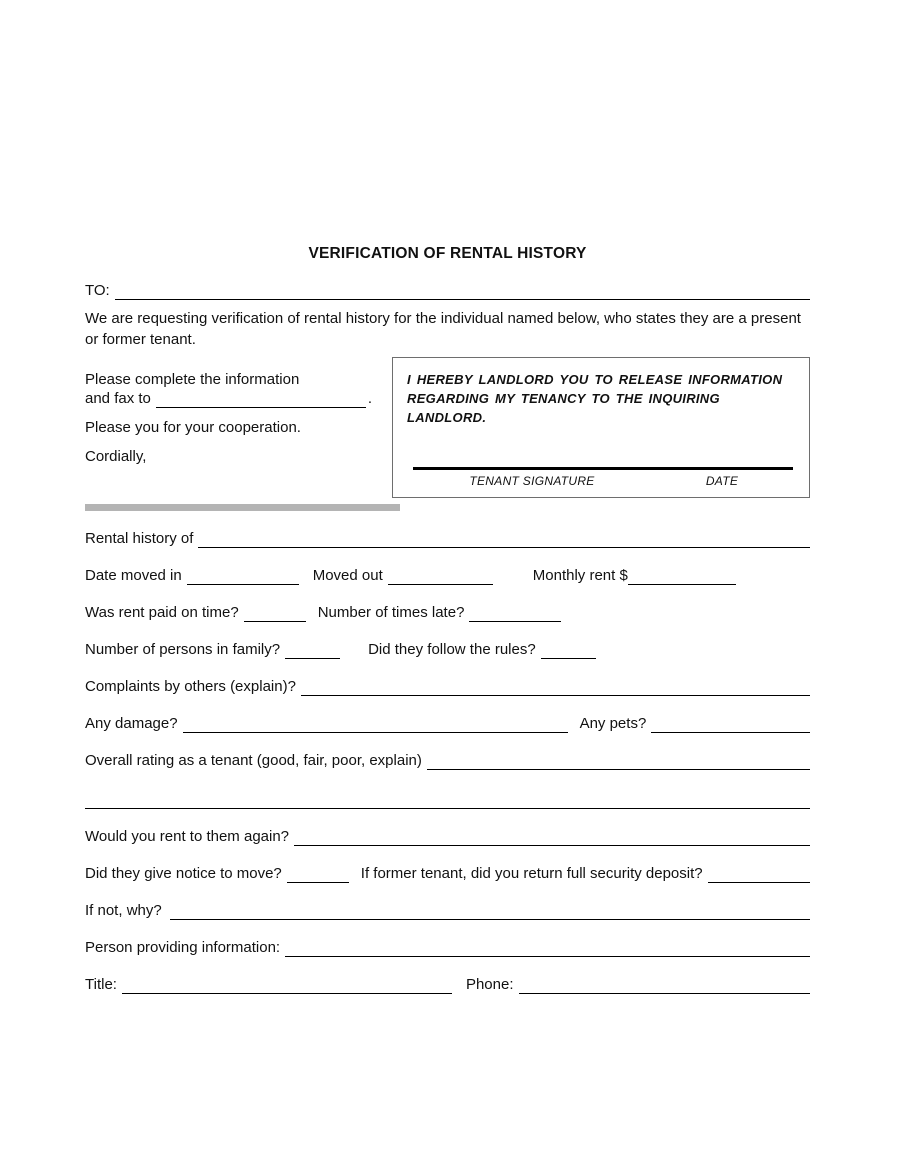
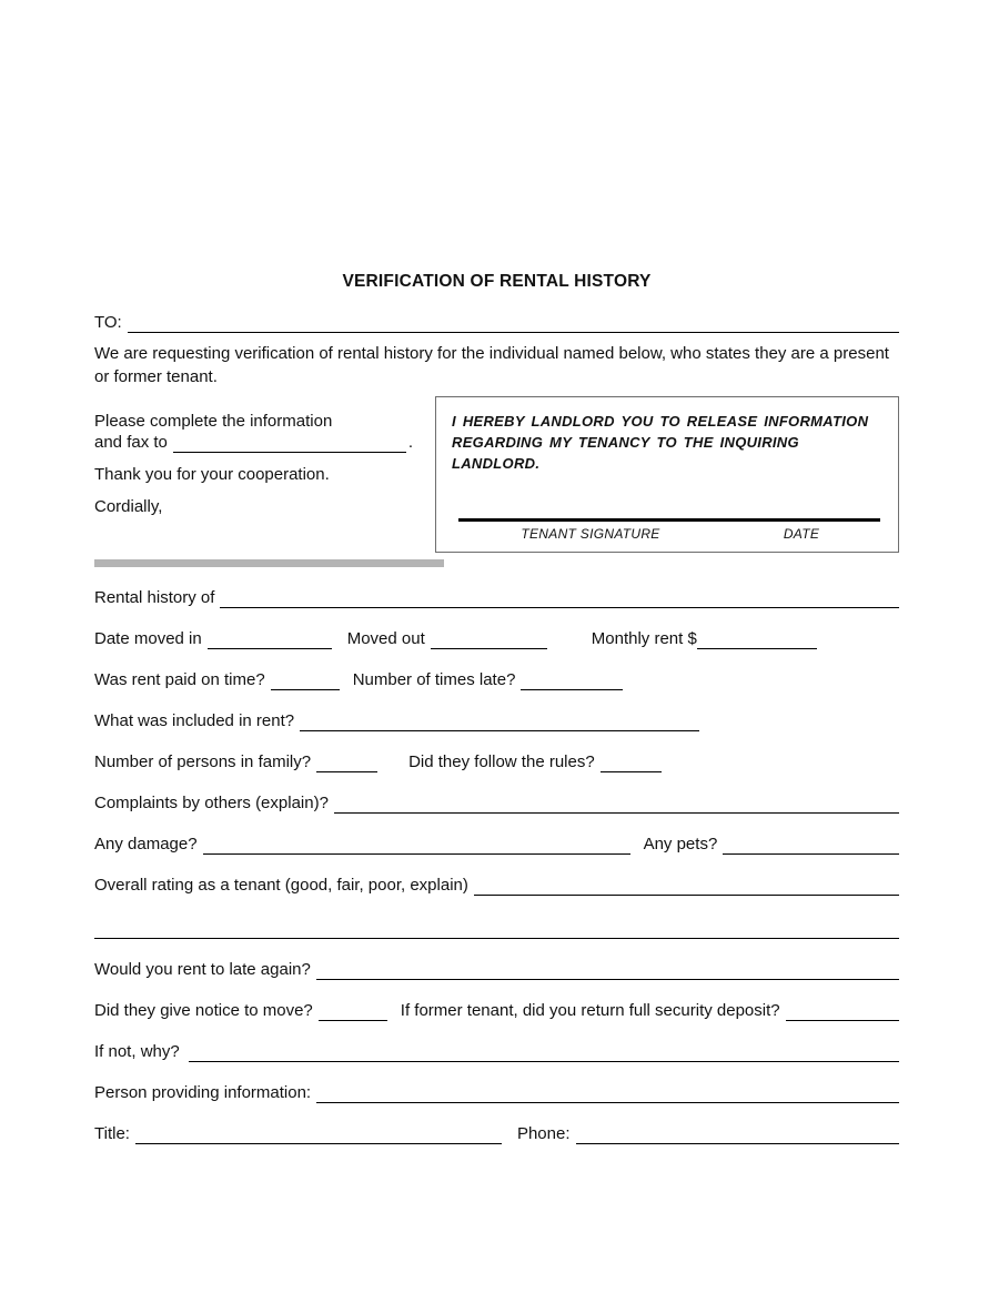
  VERIFICATION OF RENTAL HISTORY
  TO:
  We are requesting verification of rental history for the individual named below, who states they are a present or former tenant.
  Please complete the information
  and fax to
  .
- Please you for your cooperation.
+ Thank you for your cooperation.
  Cordially,
  I HEREBY LANDLORD YOU TO RELEASE INFORMATION
  REGARDING MY TENANCY TO THE INQUIRING LANDLORD.
  TENANT SIGNATURE
  DATE
  Rental history of
  Date moved in
  Moved out
  Monthly rent $
  Was rent paid on time?
  Number of times late?
+ What was included in rent?
  Number of persons in family?
  Did they follow the rules?
  Complaints by others (explain)?
  Any damage?
  Any pets?
  Overall rating as a tenant (good, fair, poor, explain)
- Would you rent to them again?
+ Would you rent to late again?
  Did they give notice to move?
  If former tenant, did you return full security deposit?
  If not, why?
  Person providing information:
  Title:
  Phone:
